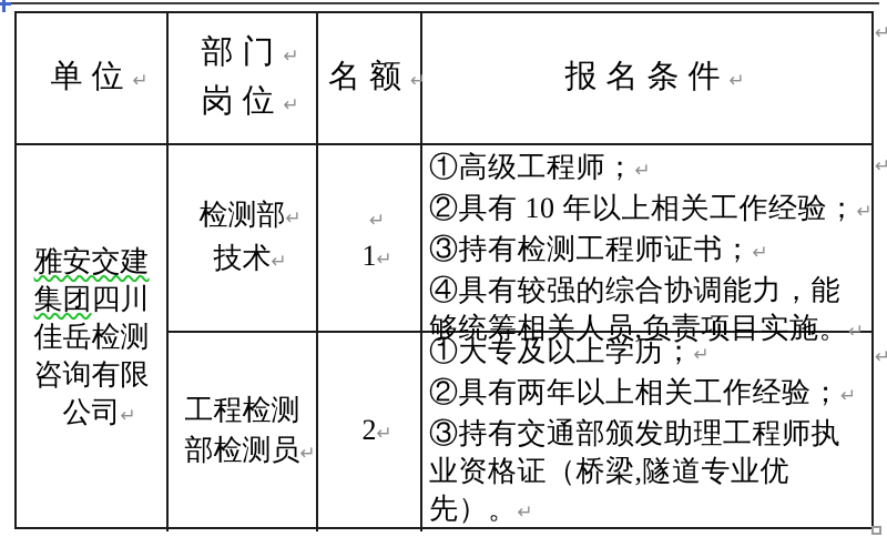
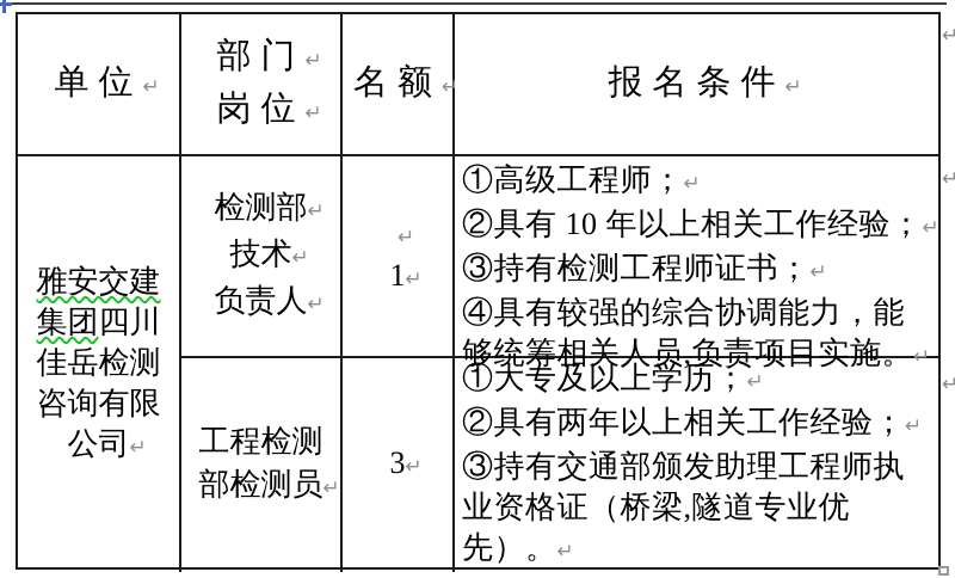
  单位↵
  部门↵
  岗位↵
  名额↵
  报名条件↵
  雅安交建
  集团四川
  佳岳检测
  咨询有限
  公司↵
  检测部↵
  技术↵
+ 负责人↵
  ↵
  1↵
  ①高级工程师；↵
  ②具有 10 年以上相关工作经验；↵
  ③持有检测工程师证书；↵
  ④具有较强的综合协调能力，能够统筹相关人员,负责项目实施。↵
  工程检测
  部检测员↵
- 2↵
+ 3↵
  ①大专及以上学历；↵
  ②具有两年以上相关工作经验；↵
  ③持有交通部颁发助理工程师执业资格证（桥梁,隧道专业优先）。↵
  ↵
  ↵
  ↵
